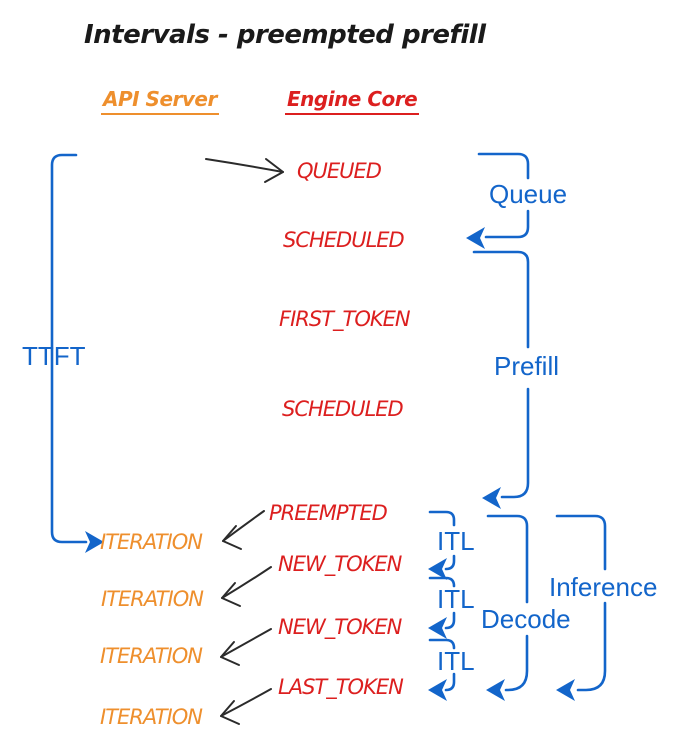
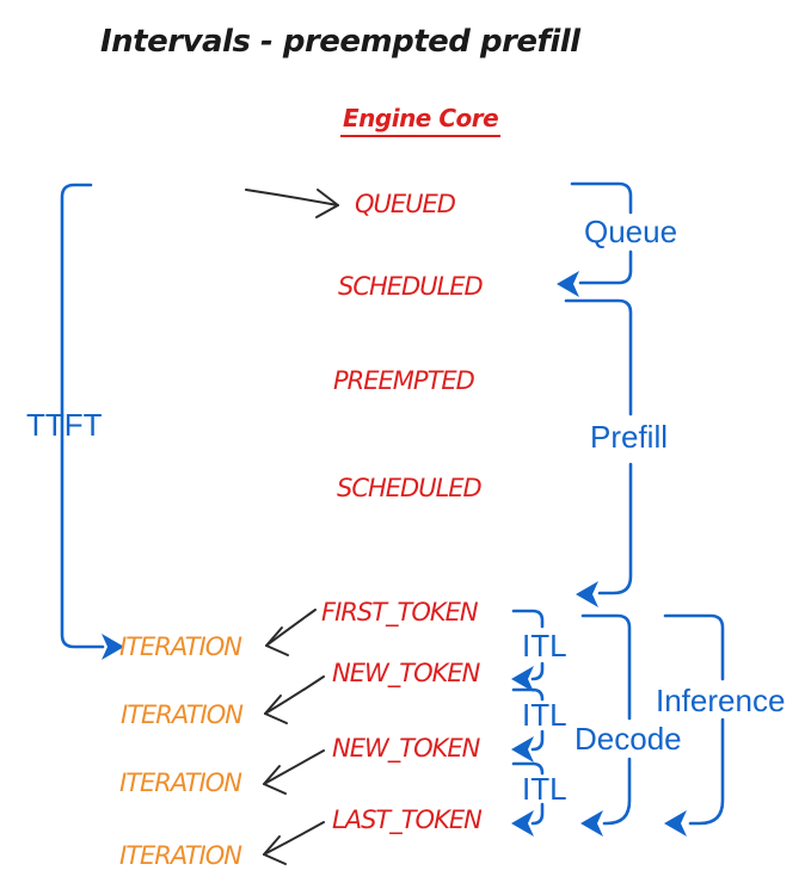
  Intervals - preempted prefill
- API Server
  Engine Core
  ITERATION
  ITERATION
  ITERATION
  ITERATION
  QUEUED
  SCHEDULED
- FIRST_TOKEN
+ PREEMPTED
  SCHEDULED
- PREEMPTED
+ FIRST_TOKEN
  NEW_TOKEN
  NEW_TOKEN
  LAST_TOKEN
  TTFT
  Queue
  Prefill
  ITL
  ITL
  ITL
  Decode
  Inference
